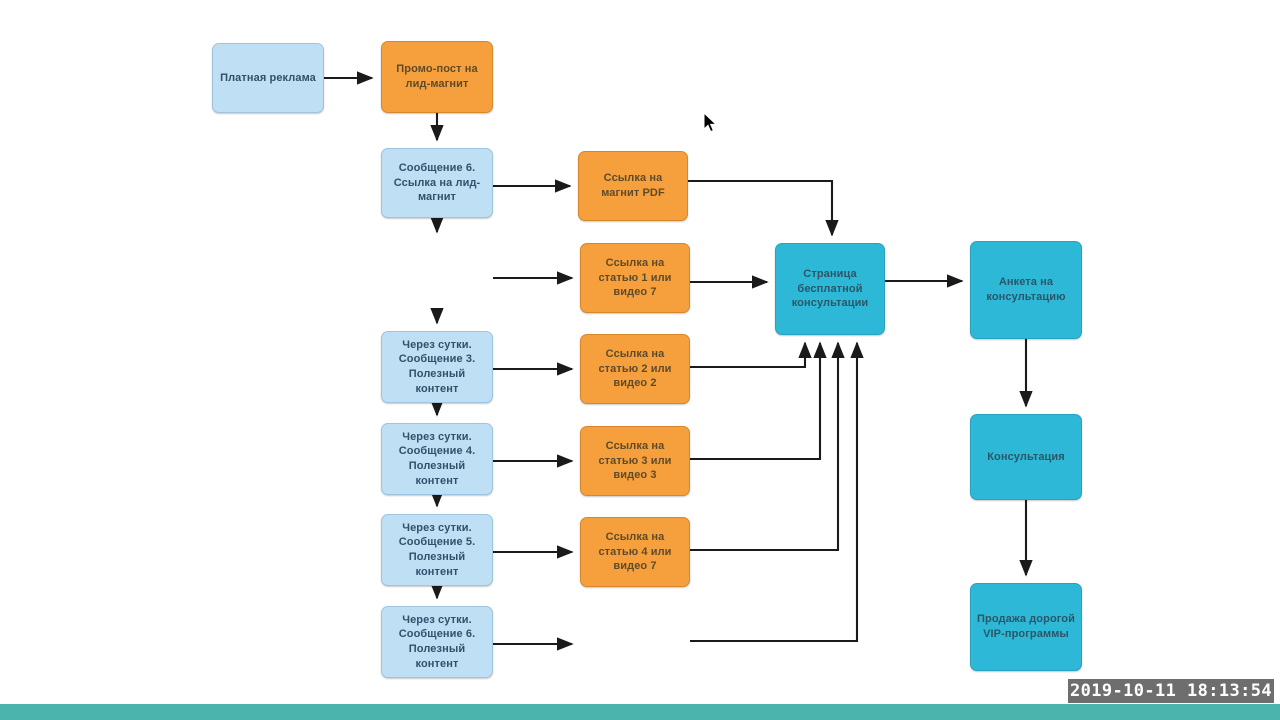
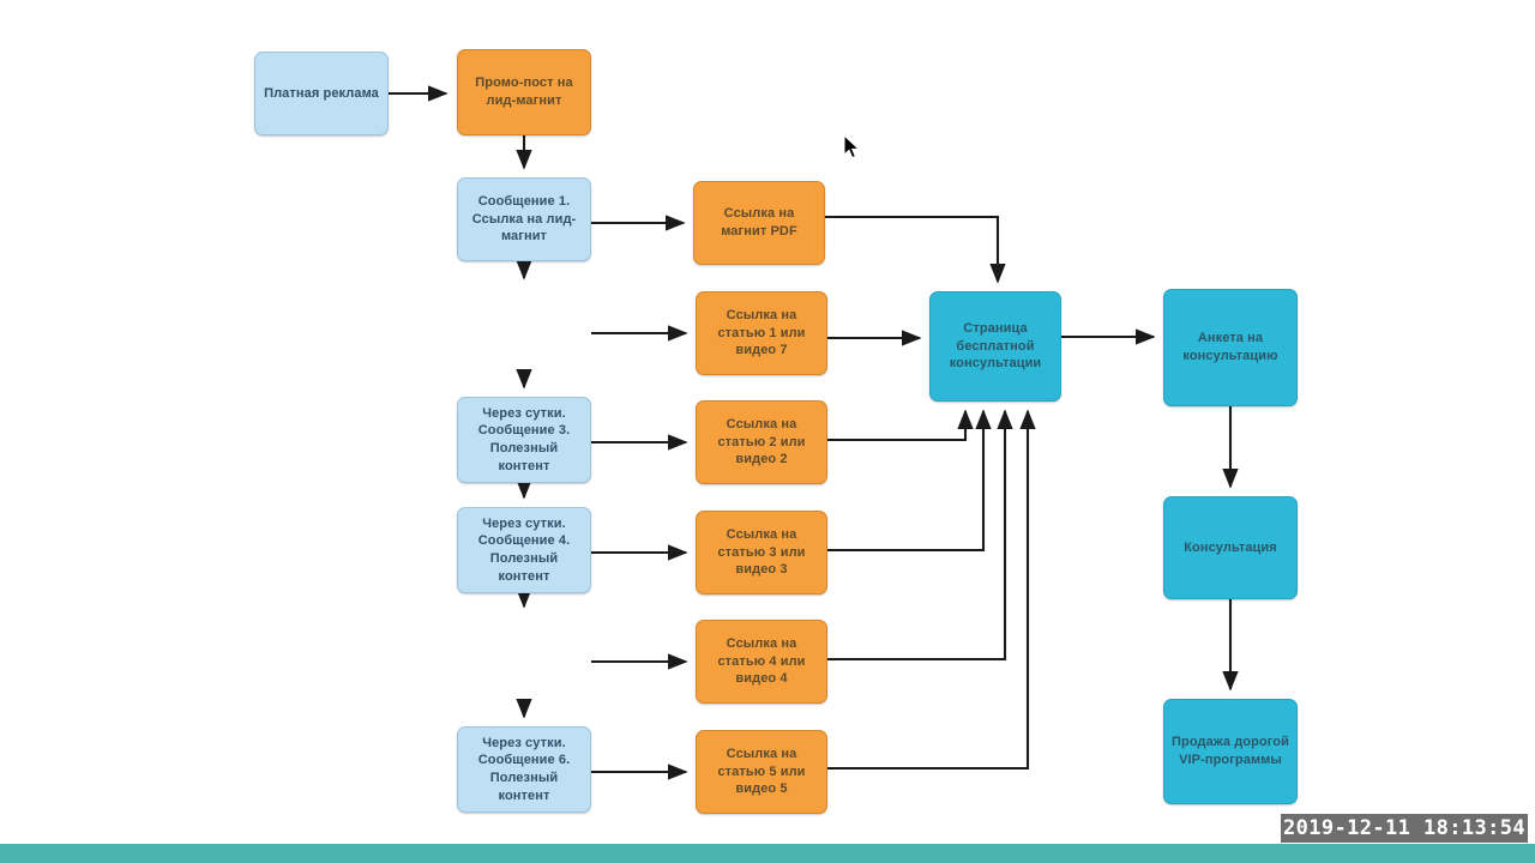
  Платная реклама
  Промо-пост на лид-магнит
- Сообщение 6. Ссылка на лид-магнит
+ Сообщение 1. Ссылка на лид-магнит
  Через сутки. Сообщение 3. Полезный контент
  Через сутки. Сообщение 4. Полезный контент
- Через сутки. Сообщение 5. Полезный контент
  Через сутки. Сообщение 6. Полезный контент
  Ссылка на магнит PDF
  Ссылка на статью 1 или видео 7
  Ссылка на статью 2 или видео 2
  Ссылка на статью 3 или видео 3
- Ссылка на статью 4 или видео 7
+ Ссылка на статью 4 или видео 4
+ Ссылка на статью 5 или видео 5
  Страница бесплатной консультации
  Анкета на консультацию
  Консультация
  Продажа дорогой VIP-программы
- 2019-10-11 18:13:54
+ 2019-12-11 18:13:54
